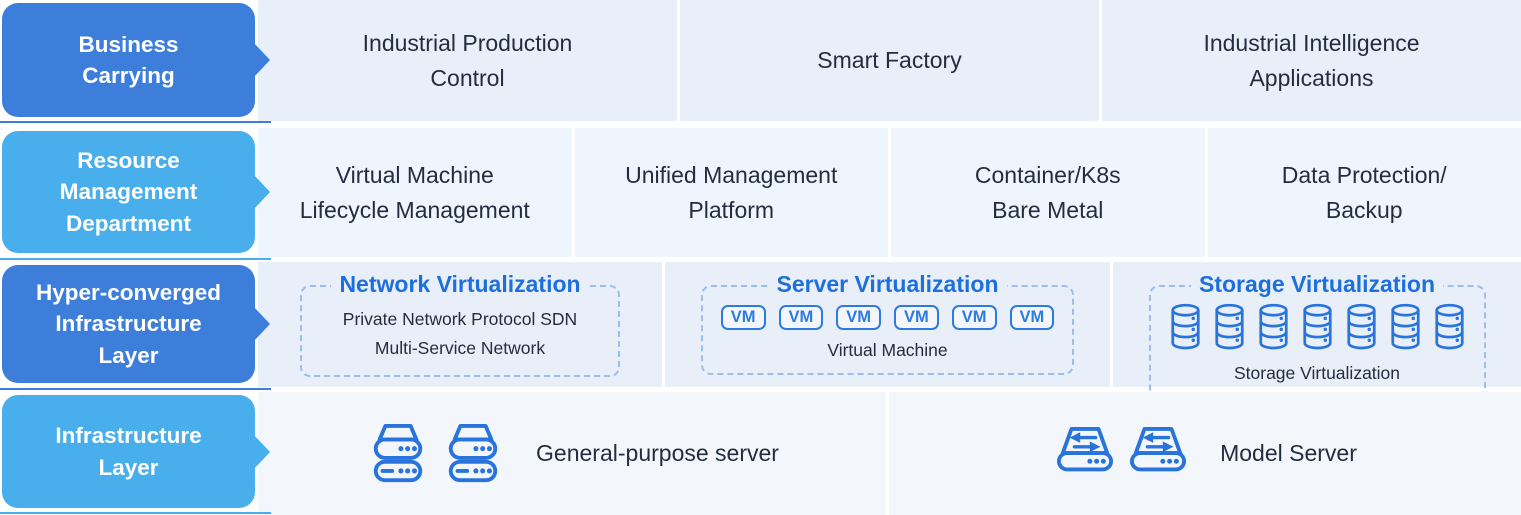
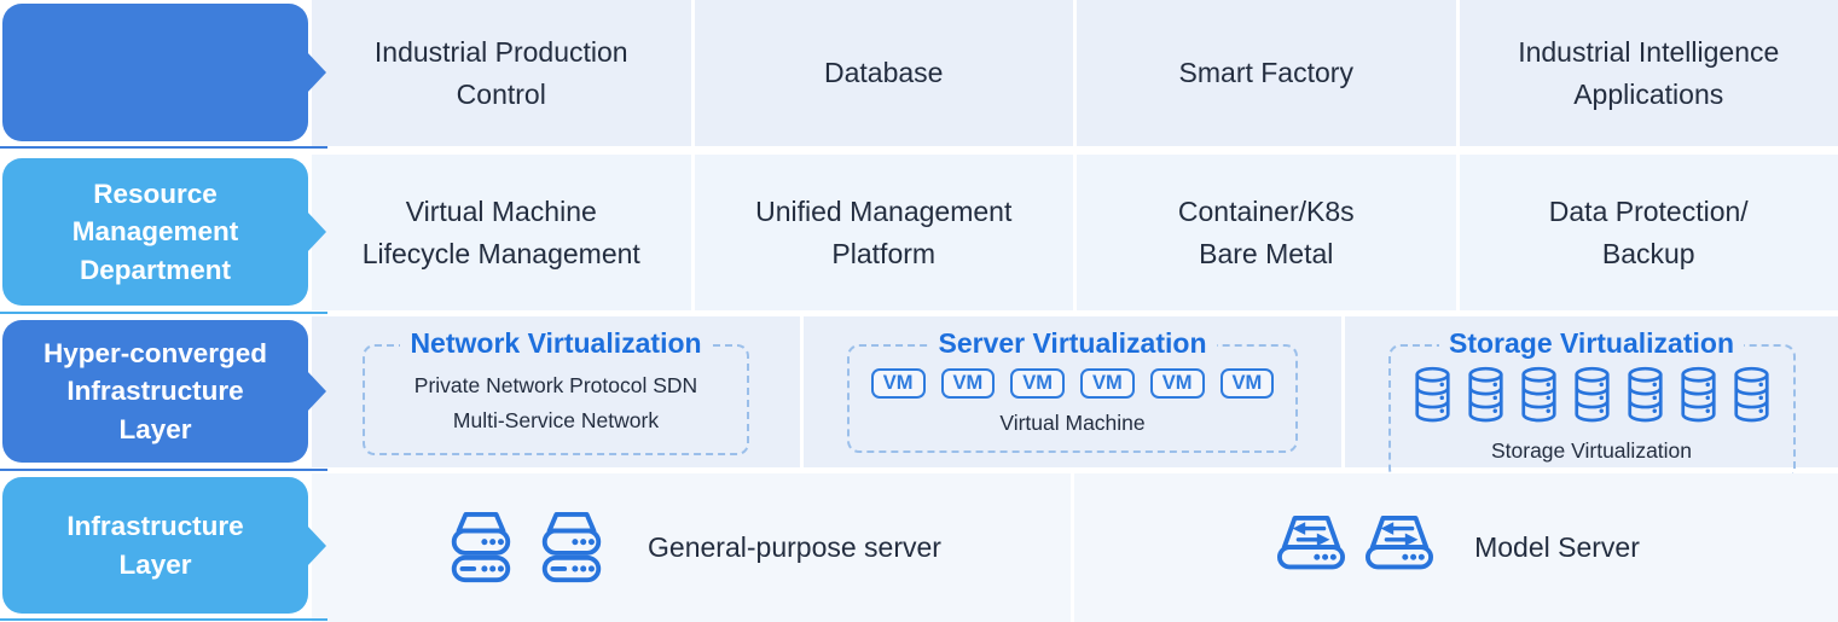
  Industrial Production
  Control
+ Database
  Smart Factory
  Industrial Intelligence
  Applications
  Virtual Machine
  Lifecycle Management
  Unified Management
  Platform
  Container/K8s
  Bare Metal
  Data Protection/
  Backup
  Network Virtualization
  Private Network Protocol SDN
  Multi-Service Network
  Server Virtualization
  VM
  VM
  VM
  VM
  VM
  VM
  Virtual Machine
  Storage Virtualization
  Storage Virtualization
  General-purpose server
  Model Server
- Business
- Carrying
  Resource
  Management
  Department
  Hyper-converged
  Infrastructure
  Layer
  Infrastructure
  Layer
